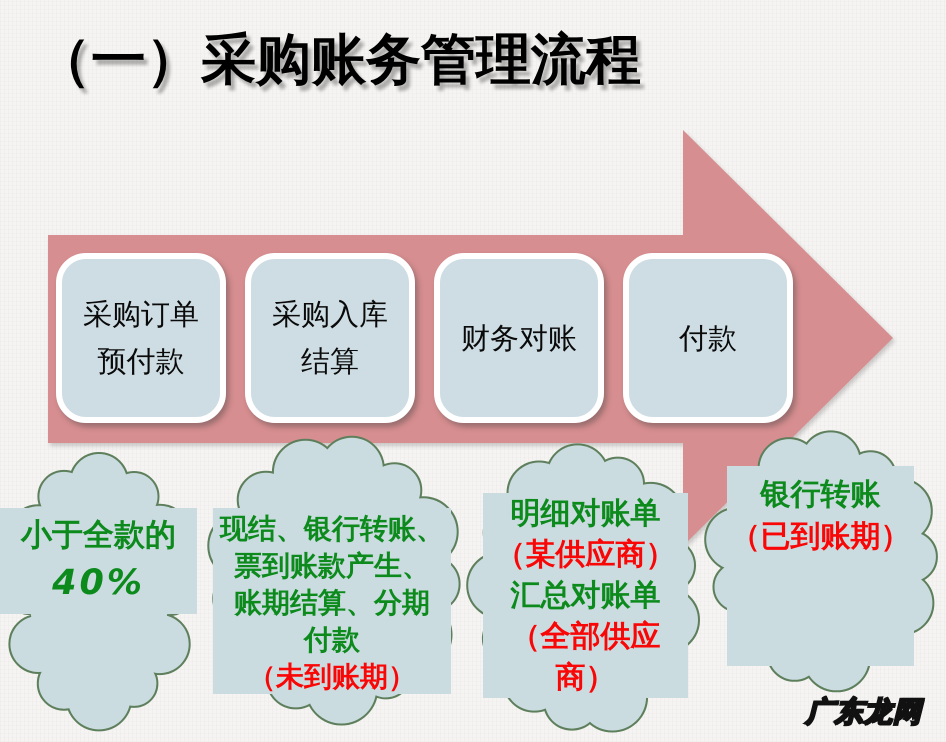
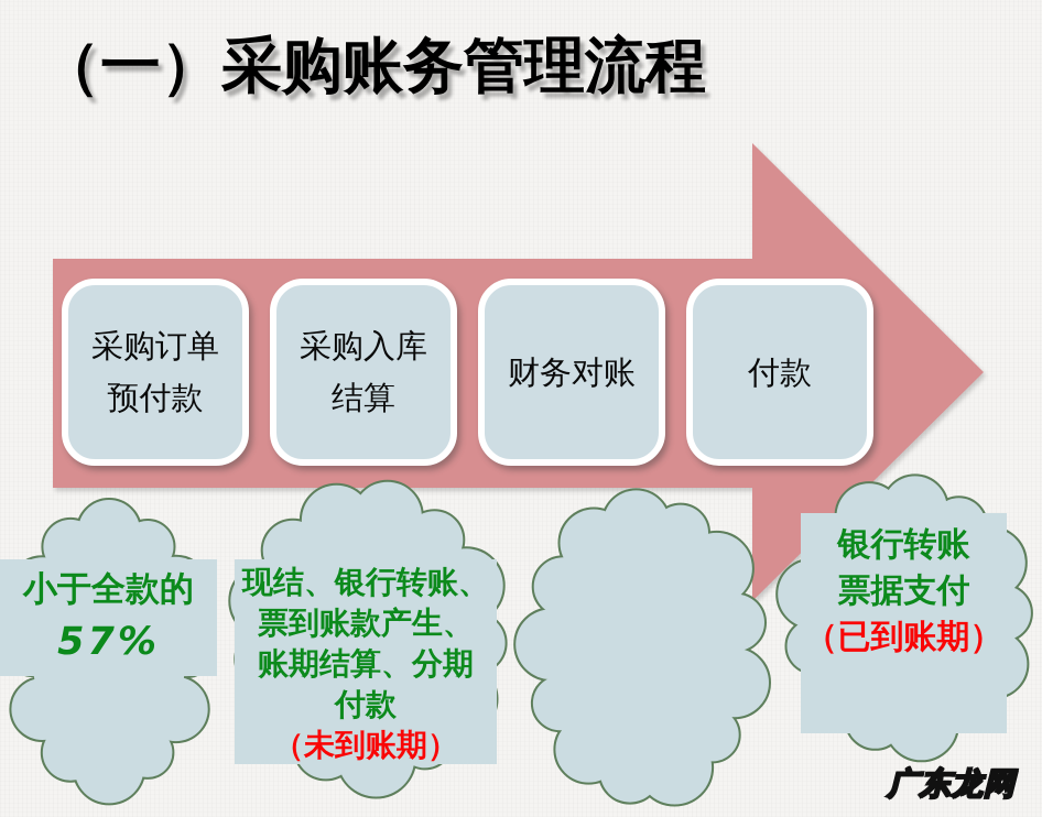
  （一）采购账务管理流程
  采购订单
  预付款
  采购入库
  结算
  财务对账
  付款
  小于全款的
- 40%
+ 57%
  现结、银行转账、
  票到账款产生、
  账期结算、分期
  付款
  （未到账期）
- 明细对账单
- （某供应商）
- 汇总对账单
- （全部供应
- 商）
  银行转账
+ 票据支付
  （已到账期）
  广东龙网
